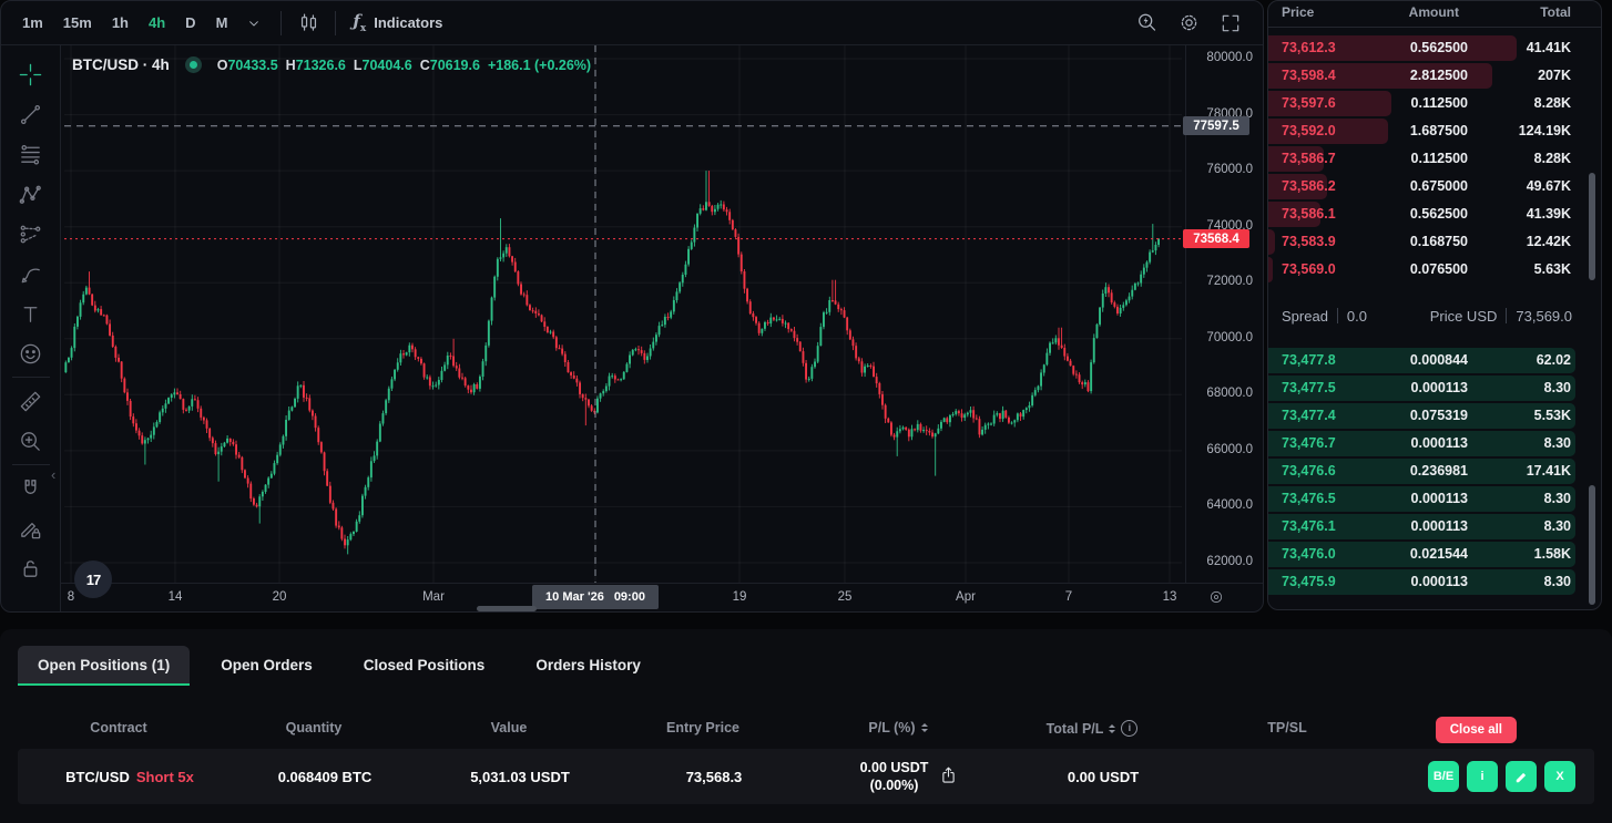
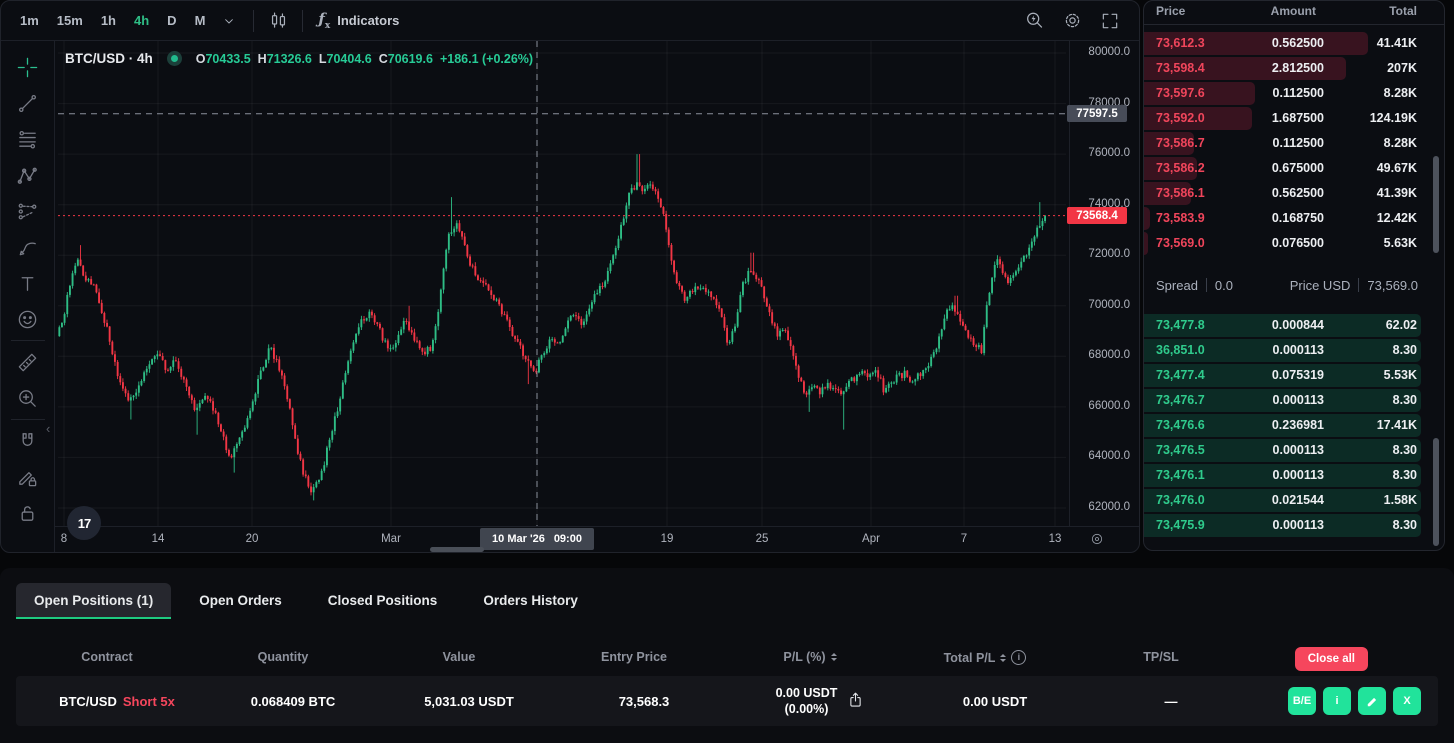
  1m
  15m
  1h
  4h
  D
  M
  ƒx
  Indicators
  ‹
  BTC/USD · 4h
  O70433.5
  H71326.6
  L70404.6
  C70619.6
  +186.1 (+0.26%)
  80000.0
  78000.0
  76000.0
  74000.0
  72000.0
  70000.0
  68000.0
  66000.0
  64000.0
  62000.0
  8
  14
  20
  Mar
  19
  25
  Apr
  7
  13
  77597.5
  73568.4
  10 Mar '26
  09:00
  17
  Price
  Amount
  Total
  73,612.3
  0.562500
  41.41K
  73,598.4
  2.812500
  207K
  73,597.6
  0.112500
  8.28K
  73,592.0
  1.687500
  124.19K
  73,586.7
  0.112500
  8.28K
  73,586.2
  0.675000
  49.67K
  73,586.1
  0.562500
  41.39K
  73,583.9
  0.168750
  12.42K
  73,569.0
  0.076500
  5.63K
  Spread 0.0
  Price USD 73,569.0
  73,477.8
  0.000844
  62.02
- 73,477.5
+ 36,851.0
  0.000113
  8.30
  73,477.4
  0.075319
  5.53K
  73,476.7
  0.000113
  8.30
  73,476.6
  0.236981
  17.41K
  73,476.5
  0.000113
  8.30
  73,476.1
  0.000113
  8.30
  73,476.0
  0.021544
  1.58K
  73,475.9
  0.000113
  8.30
  Open Positions (1)
  Open Orders
  Closed Positions
  Orders History
  Contract
  Quantity
  Value
  Entry Price
  P/L (%)
  Total P/L
  i
  TP/SL
  Close all
  BTC/USD
  Short 5x
  0.068409 BTC
  5,031.03 USDT
  73,568.3
  0.00 USDT
  (0.00%)
  0.00 USDT
+ —
  B/E
  i
  X
